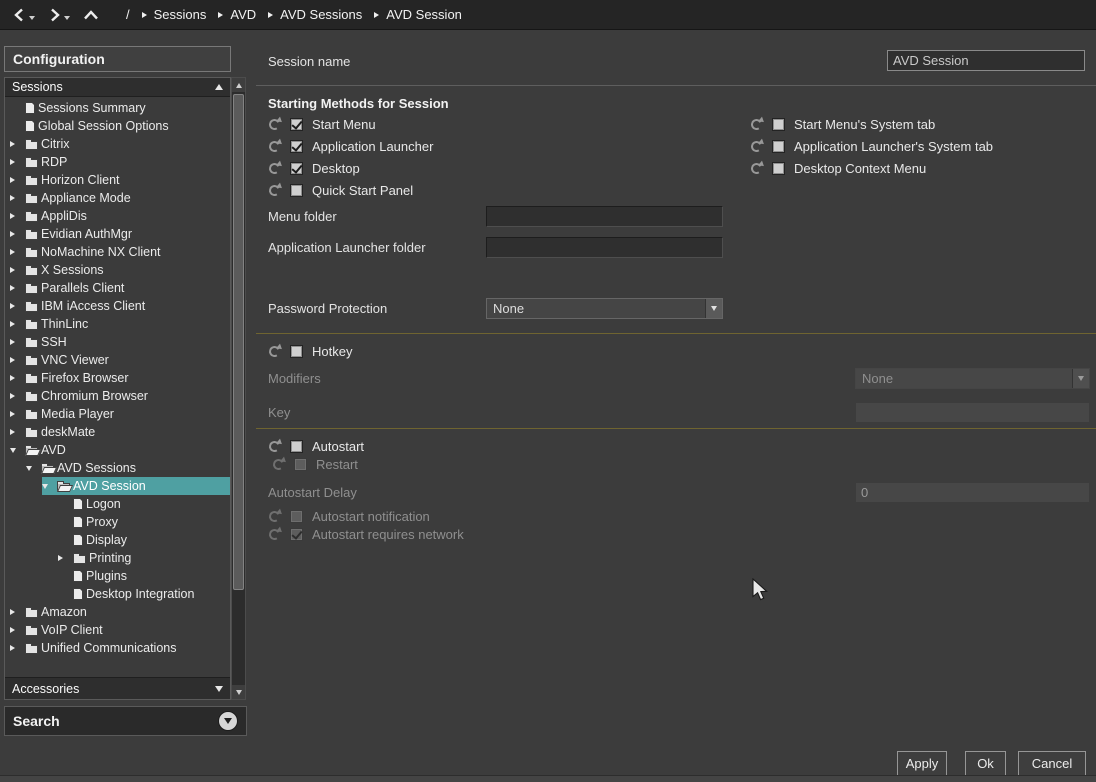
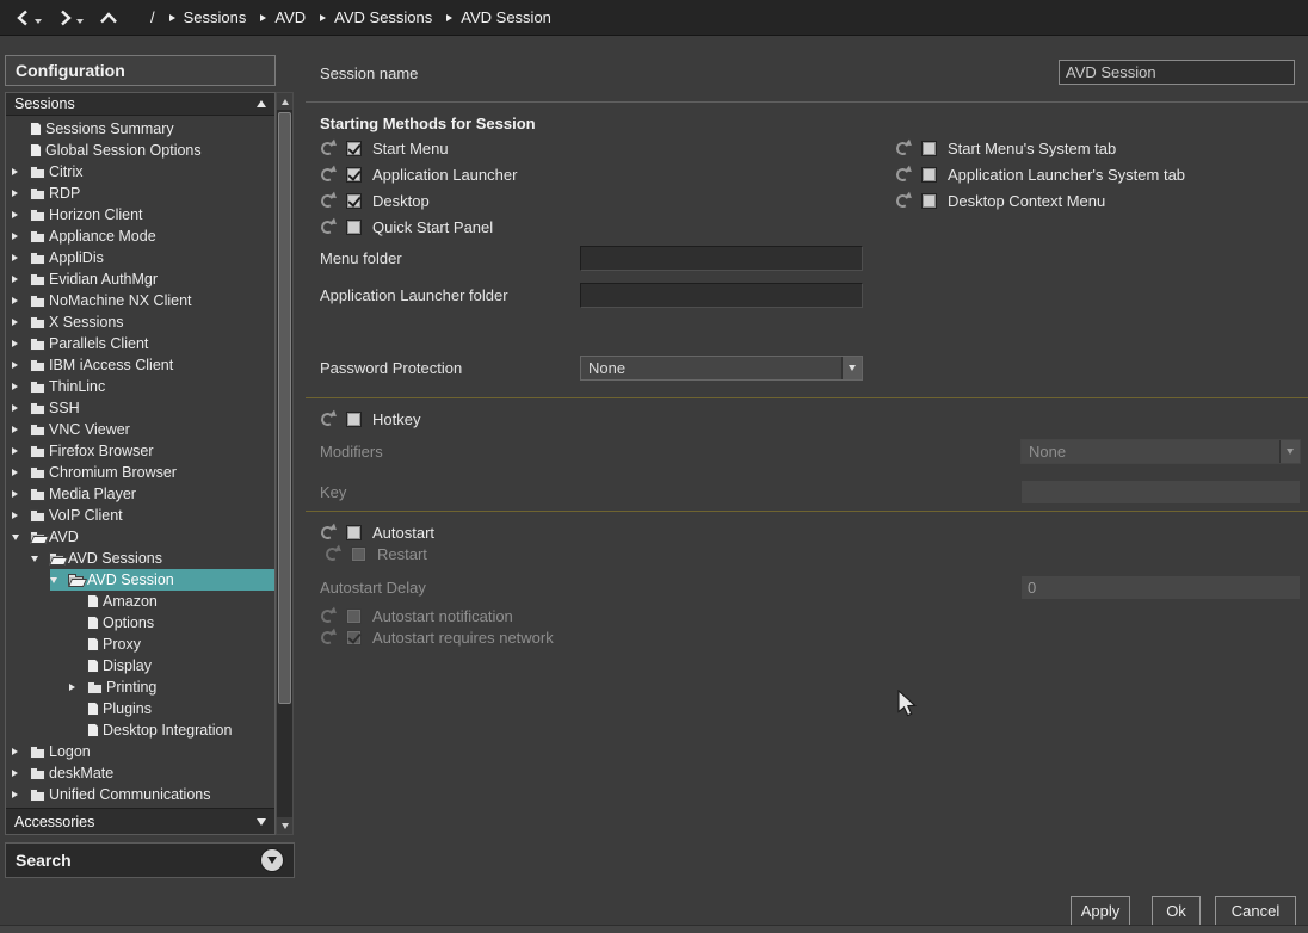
  /
  Sessions
  AVD
  AVD Sessions
  AVD Session
  Configuration
  Sessions
  Sessions Summary
  Global Session Options
  Citrix
  RDP
  Horizon Client
  Appliance Mode
  AppliDis
  Evidian AuthMgr
  NoMachine NX Client
  X Sessions
  Parallels Client
  IBM iAccess Client
  ThinLinc
  SSH
  VNC Viewer
  Firefox Browser
  Chromium Browser
  Media Player
- deskMate
+ VoIP Client
  AVD
  AVD Sessions
  AVD Session
- Logon
+ Amazon
+ Options
  Proxy
  Display
  Printing
  Plugins
  Desktop Integration
- Amazon
+ Logon
- VoIP Client
+ deskMate
  Unified Communications
  Accessories
  Search
  Session name
  AVD Session
  Starting Methods for Session
  Start Menu
  Application Launcher
  Desktop
  Quick Start Panel
  Start Menu's System tab
  Application Launcher's System tab
  Desktop Context Menu
  Menu folder
  Application Launcher folder
  Password Protection
  None
  Hotkey
  Modifiers
  None
  Key
  Autostart
  Restart
  Autostart Delay
  0
  Autostart notification
  Autostart requires network
  Apply
  Ok
  Cancel
